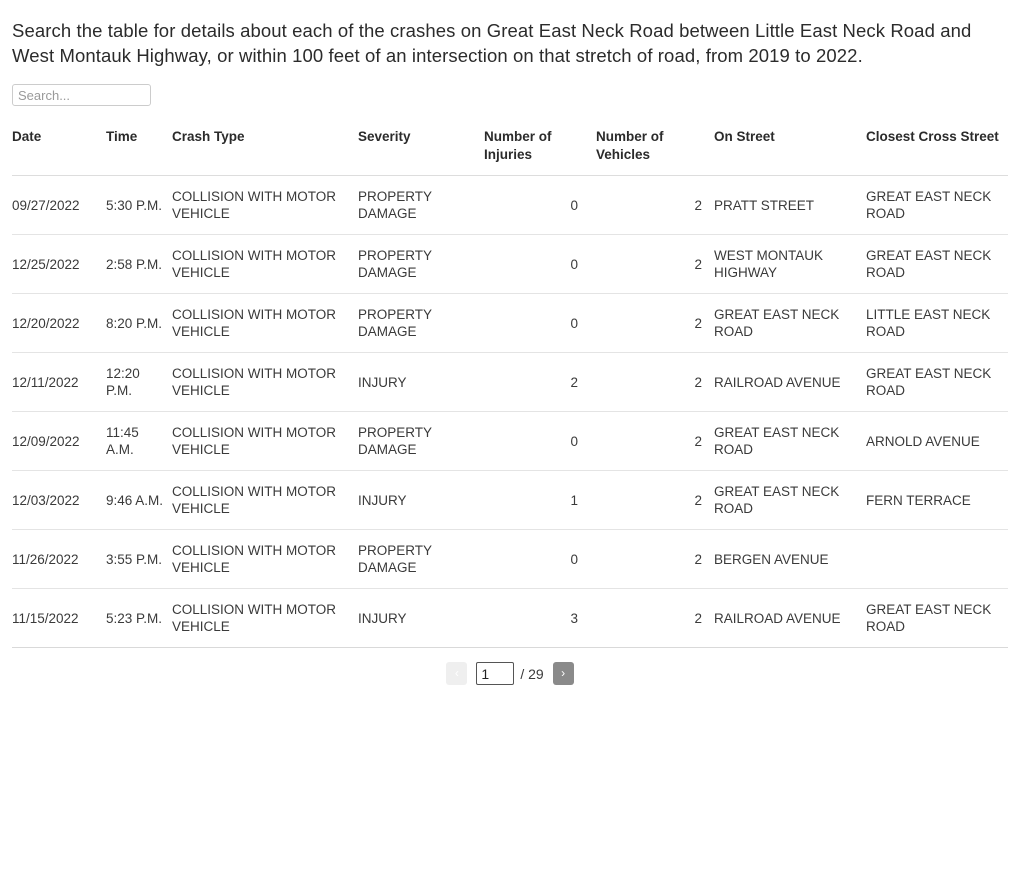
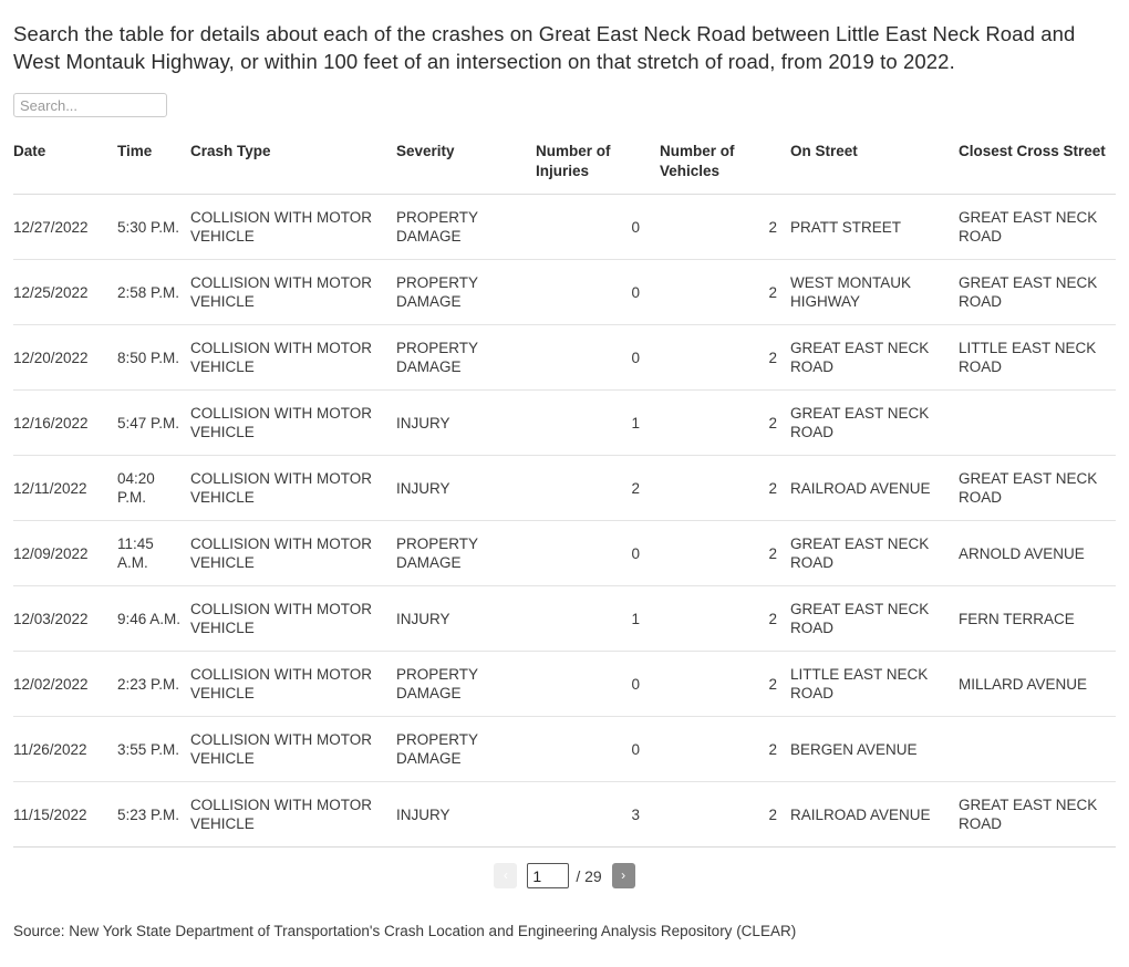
  Search the table for details about each of the crashes on Great East Neck Road between Little East Neck Road and West Montauk Highway, or within 100 feet of an intersection on that stretch of road, from 2019 to 2022.
  Search...
  Date	Time	Crash Type	Severity	Number of Injuries	Number of Vehicles	On Street	Closest Cross Street
- 09/27/2022	5:30 P.M.	COLLISION WITH MOTOR VEHICLE	PROPERTY DAMAGE	0	2	PRATT STREET	GREAT EAST NECK ROAD
+ 12/27/2022	5:30 P.M.	COLLISION WITH MOTOR VEHICLE	PROPERTY DAMAGE	0	2	PRATT STREET	GREAT EAST NECK ROAD
  12/25/2022	2:58 P.M.	COLLISION WITH MOTOR VEHICLE	PROPERTY DAMAGE	0	2	WEST MONTAUK HIGHWAY	GREAT EAST NECK ROAD
- 12/20/2022	8:20 P.M.	COLLISION WITH MOTOR VEHICLE	PROPERTY DAMAGE	0	2	GREAT EAST NECK ROAD	LITTLE EAST NECK ROAD
+ 12/20/2022	8:50 P.M.	COLLISION WITH MOTOR VEHICLE	PROPERTY DAMAGE	0	2	GREAT EAST NECK ROAD	LITTLE EAST NECK ROAD
+ 12/16/2022	5:47 P.M.	COLLISION WITH MOTOR VEHICLE	INJURY	1	2	GREAT EAST NECK ROAD
- 12/11/2022	12:20 P.M.	COLLISION WITH MOTOR VEHICLE	INJURY	2	2	RAILROAD AVENUE	GREAT EAST NECK ROAD
+ 12/11/2022	04:20 P.M.	COLLISION WITH MOTOR VEHICLE	INJURY	2	2	RAILROAD AVENUE	GREAT EAST NECK ROAD
  12/09/2022	11:45 A.M.	COLLISION WITH MOTOR VEHICLE	PROPERTY DAMAGE	0	2	GREAT EAST NECK ROAD	ARNOLD AVENUE
  12/03/2022	9:46 A.M.	COLLISION WITH MOTOR VEHICLE	INJURY	1	2	GREAT EAST NECK ROAD	FERN TERRACE
+ 12/02/2022	2:23 P.M.	COLLISION WITH MOTOR VEHICLE	PROPERTY DAMAGE	0	2	LITTLE EAST NECK ROAD	MILLARD AVENUE
  11/26/2022	3:55 P.M.	COLLISION WITH MOTOR VEHICLE	PROPERTY DAMAGE	0	2	BERGEN AVENUE
  11/15/2022	5:23 P.M.	COLLISION WITH MOTOR VEHICLE	INJURY	3	2	RAILROAD AVENUE	GREAT EAST NECK ROAD
  1
  / 29
  ›
+ Source: New York State Department of Transportation's Crash Location and Engineering Analysis Repository (CLEAR)
